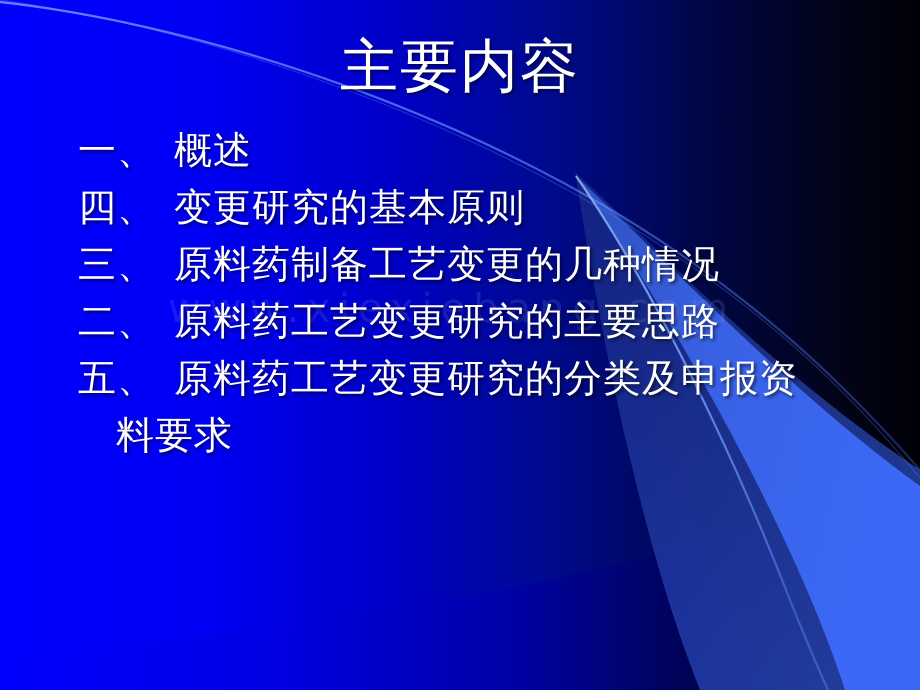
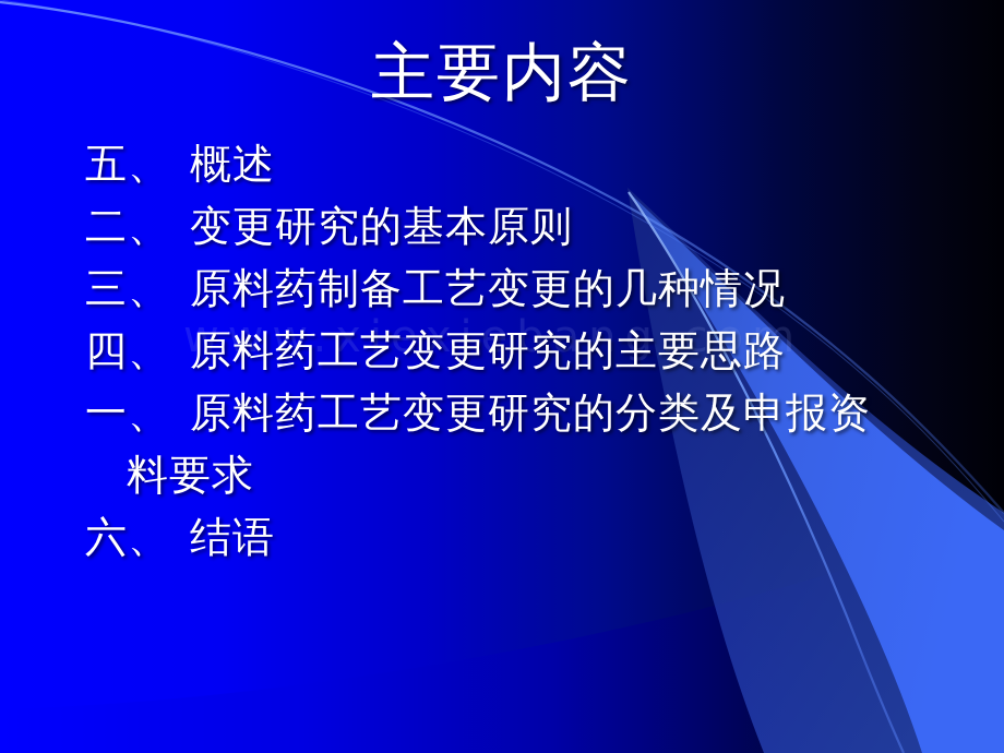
  www.xiexiebang.com
  主要内容
- 一、 概述
+ 五、 概述
- 四、 变更研究的基本原则
+ 二、 变更研究的基本原则
  三、 原料药制备工艺变更的几种情况
- 二、 原料药工艺变更研究的主要思路
+ 四、 原料药工艺变更研究的主要思路
- 五、 原料药工艺变更研究的分类及申报资
+ 一、 原料药工艺变更研究的分类及申报资
  料要求
+ 六、 结语
